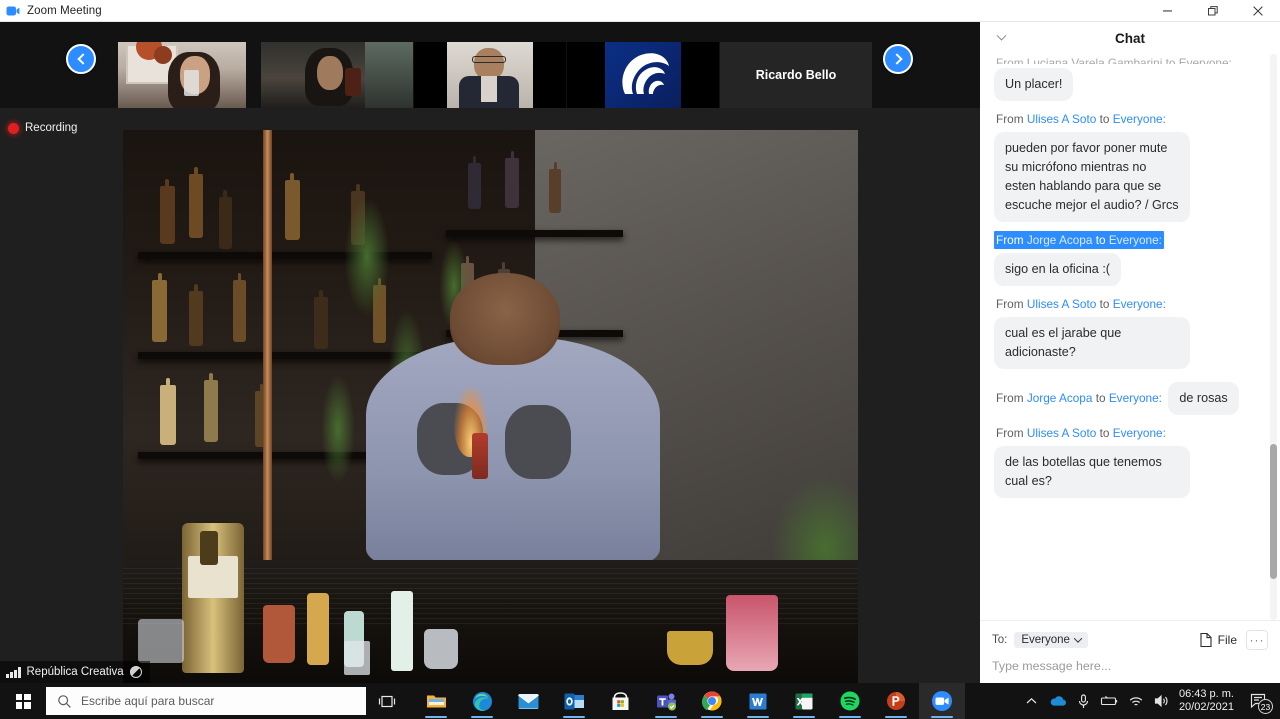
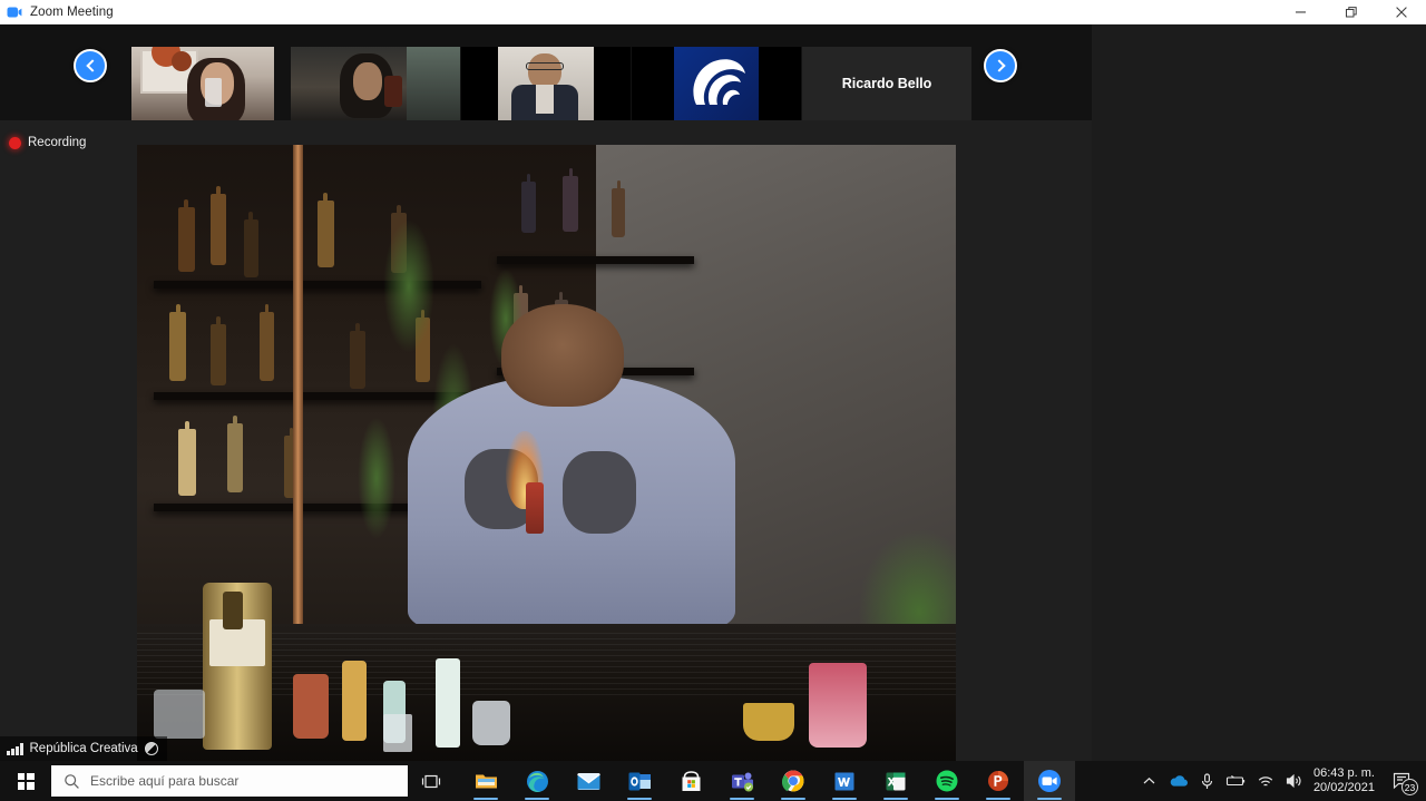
  Zoom Meeting
  Ricardo Bello
  Recording
  República Creativa
- Chat
- From Luciana Varela Gambarini to Everyone:
- Un placer!
- From Ulises A Soto to Everyone: pueden por favor poner mute su micrófono mientras no esten hablando para que se escuche mejor el audio? / Grcs
- From Jorge Acopa to Everyone: sigo en la oficina :(
- From Ulises A Soto to Everyone: cual es el jarabe que adicionaste?
- From Jorge Acopa to Everyone: de rosas
- From Ulises A Soto to Everyone: de las botellas que tenemos cual es?
- To:
- Everyone
- File
- ···
- Type message here...
  Escribe aquí para buscar
  06:43 p. m.
  20/02/2021
  23
